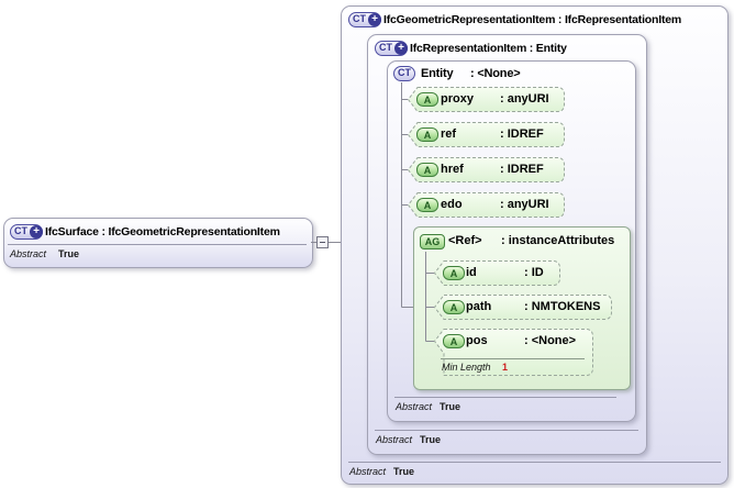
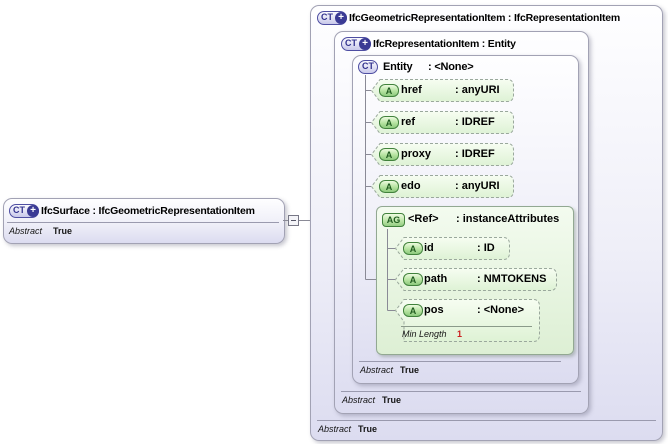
  CT
  +
  IfcGeometricRepresentationItem : IfcRepresentationItem
  Abstract
  True
  CT
  +
  IfcRepresentationItem : Entity
  Abstract
  True
  CT
  Entity
  : <None>
  Abstract
  True
  AG
  <Ref>
  : instanceAttributes
  CT
  +
  IfcSurface : IfcGeometricRepresentationItem
  Abstract
  True
  A
- proxy
+ href
  : anyURI
  A
  ref
  : IDREF
  A
- href
+ proxy
  : IDREF
  A
  edo
  : anyURI
  A
  id
  : ID
  A
  path
  : NMTOKENS
  A
  pos
  : <None>
  Min Length
  1
